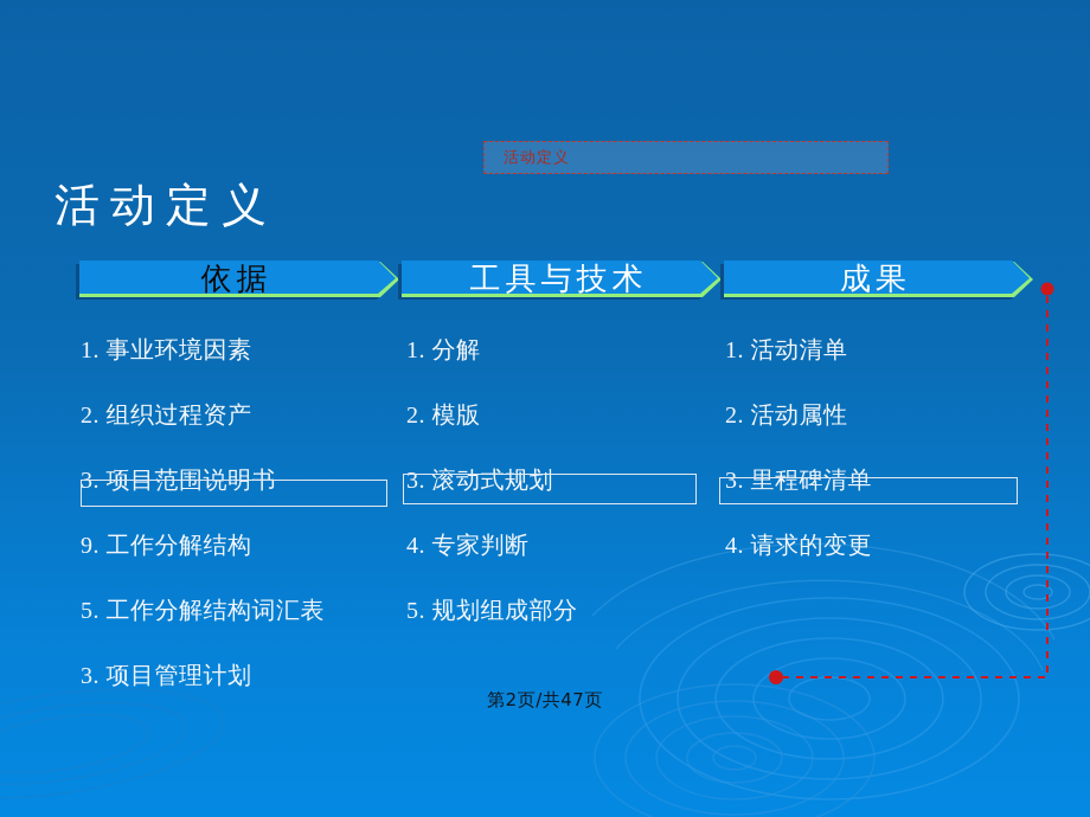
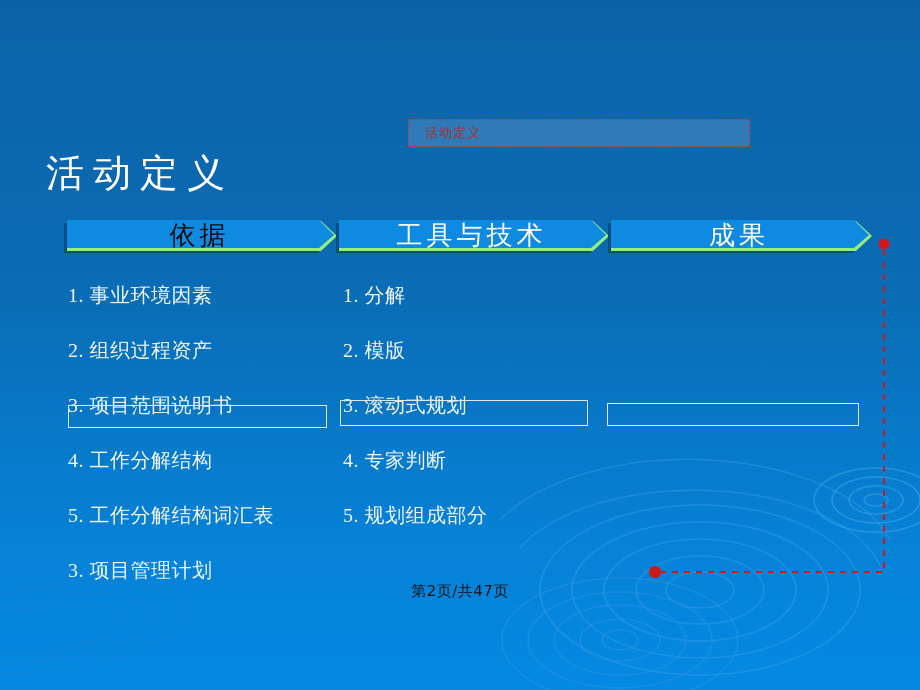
  活动定义
  活动定义
  依据
  工具与技术
  成果
  1. 事业环境因素
  2. 组织过程资产
  3. 项目范围说明书
- 9. 工作分解结构
+ 4. 工作分解结构
  5. 工作分解结构词汇表
  3. 项目管理计划
  1. 分解
  2. 模版
  3. 滚动式规划
  4. 专家判断
  5. 规划组成部分
- 1. 活动清单
- 2. 活动属性
- 3. 里程碑清单
- 4. 请求的变更
  第2页/共47页
